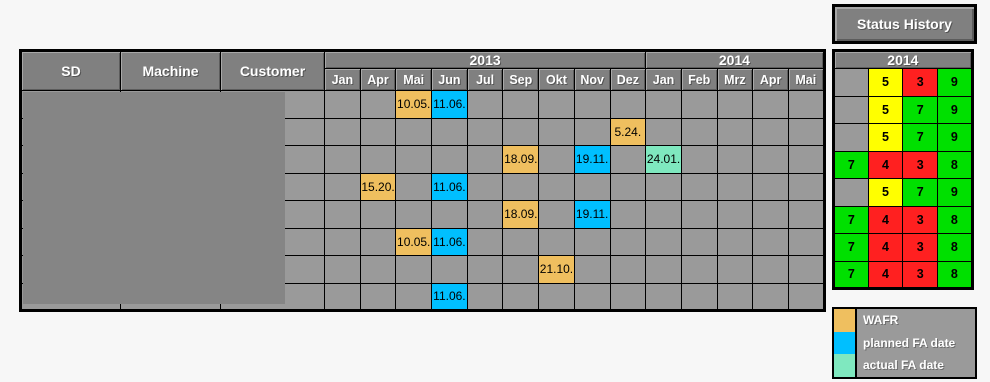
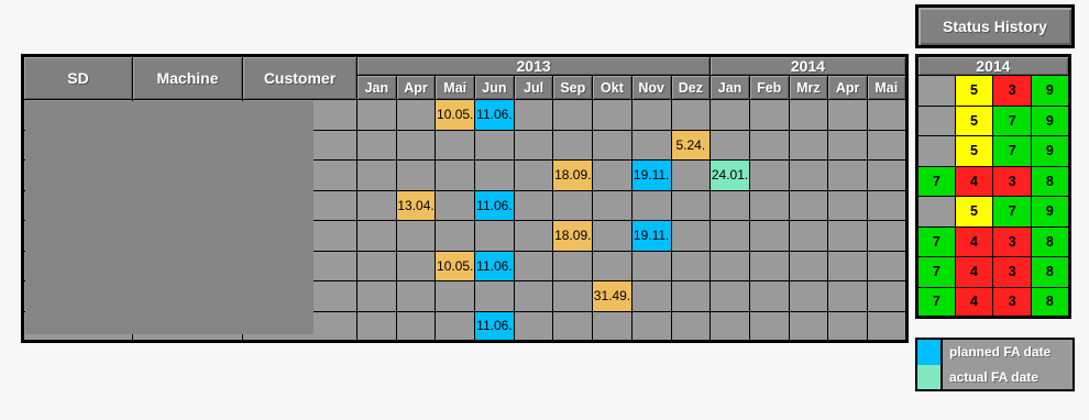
  SD	Machine	Customer	2013	2014
  Jan	Apr	Mai	Jun	Jul	Sep	Okt	Nov	Dez	Jan	Feb	Mrz	Apr	Mai
  					10.05.	11.06.
  											5.24.
  								18.09.		19.11.		24.01.
- 				15.20.		11.06.
+ 				13.04.		11.06.
  								18.09.		19.11.
  					10.05.	11.06.
- 									21.10.
+ 									31.49.
  						11.06.
  Status History
  2014
  	5	3	9
  	5	7	9
  	5	7	9
  7	4	3	8
  	5	7	9
  7	4	3	8
  7	4	3	8
  7	4	3	8
- WAFR
  planned FA date
  actual FA date
